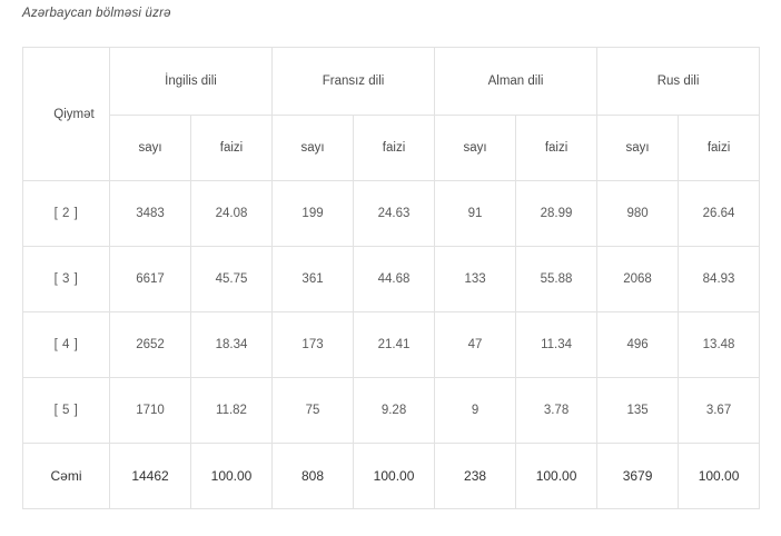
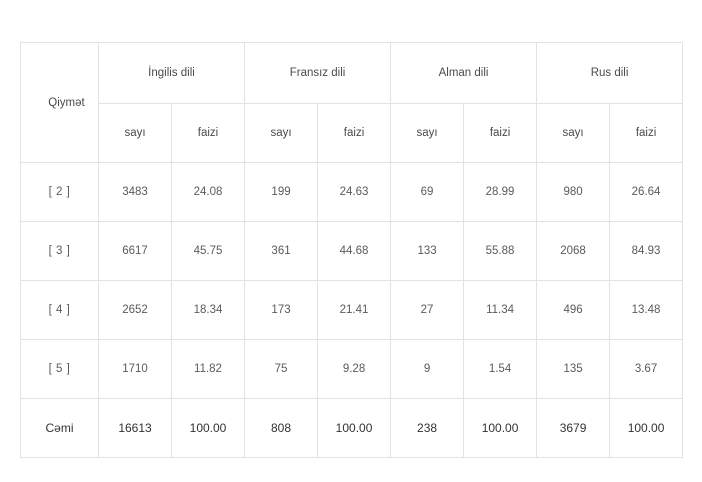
- Azərbaycan bölməsi üzrə
  Qiymət	İngilis dili	Fransız dili	Alman dili	Rus dili
  sayı	faizi	sayı	faizi	sayı	faizi	sayı	faizi
- [ 2 ]	3483	24.08	199	24.63	91	28.99	980	26.64
+ [ 2 ]	3483	24.08	199	24.63	69	28.99	980	26.64
  [ 3 ]	6617	45.75	361	44.68	133	55.88	2068	84.93
- [ 4 ]	2652	18.34	173	21.41	47	11.34	496	13.48
+ [ 4 ]	2652	18.34	173	21.41	27	11.34	496	13.48
- [ 5 ]	1710	11.82	75	9.28	9	3.78	135	3.67
+ [ 5 ]	1710	11.82	75	9.28	9	1.54	135	3.67
- Cəmi	14462	100.00	808	100.00	238	100.00	3679	100.00
+ Cəmi	16613	100.00	808	100.00	238	100.00	3679	100.00
